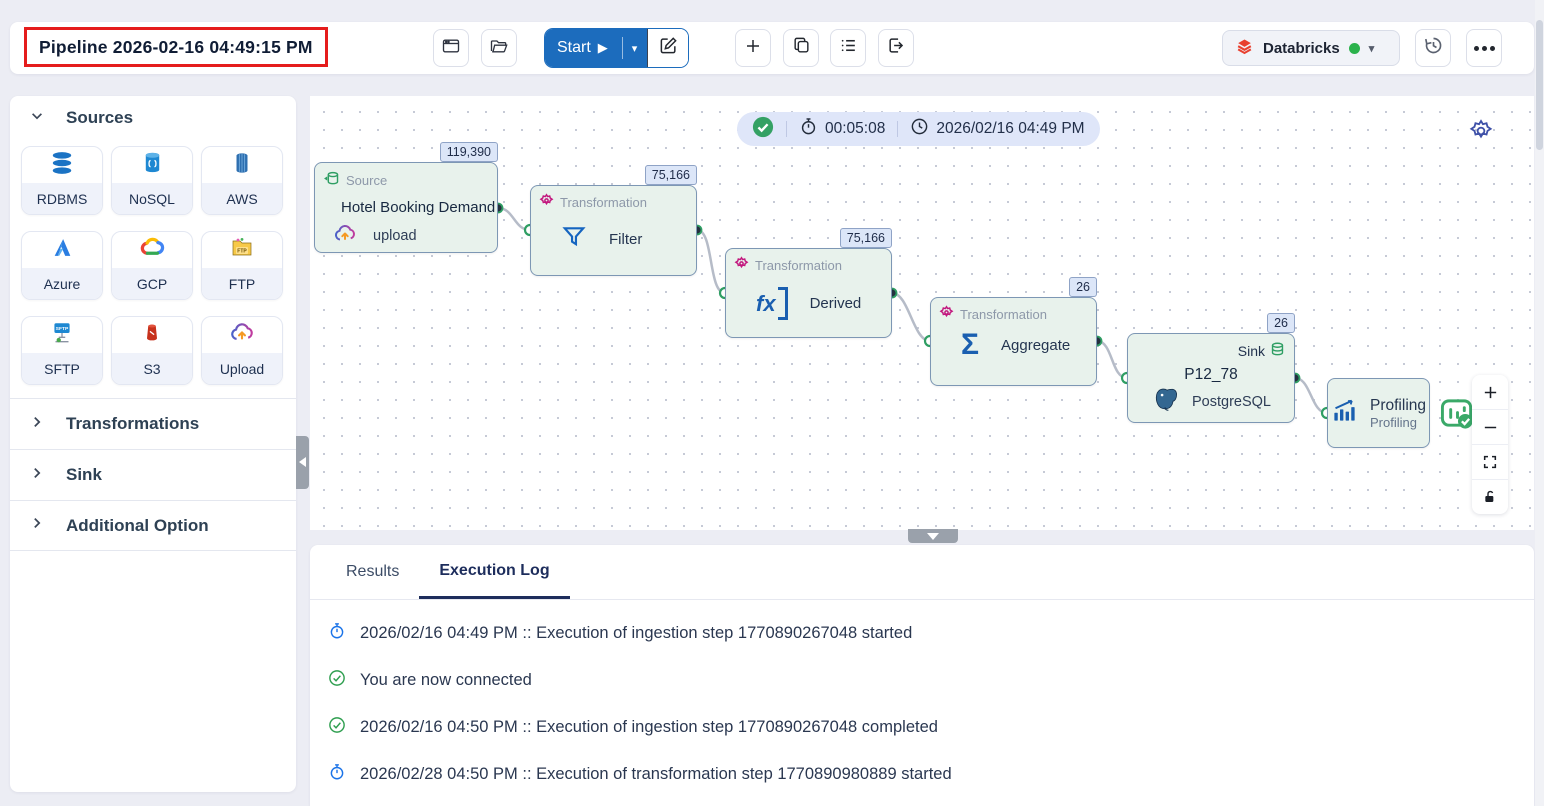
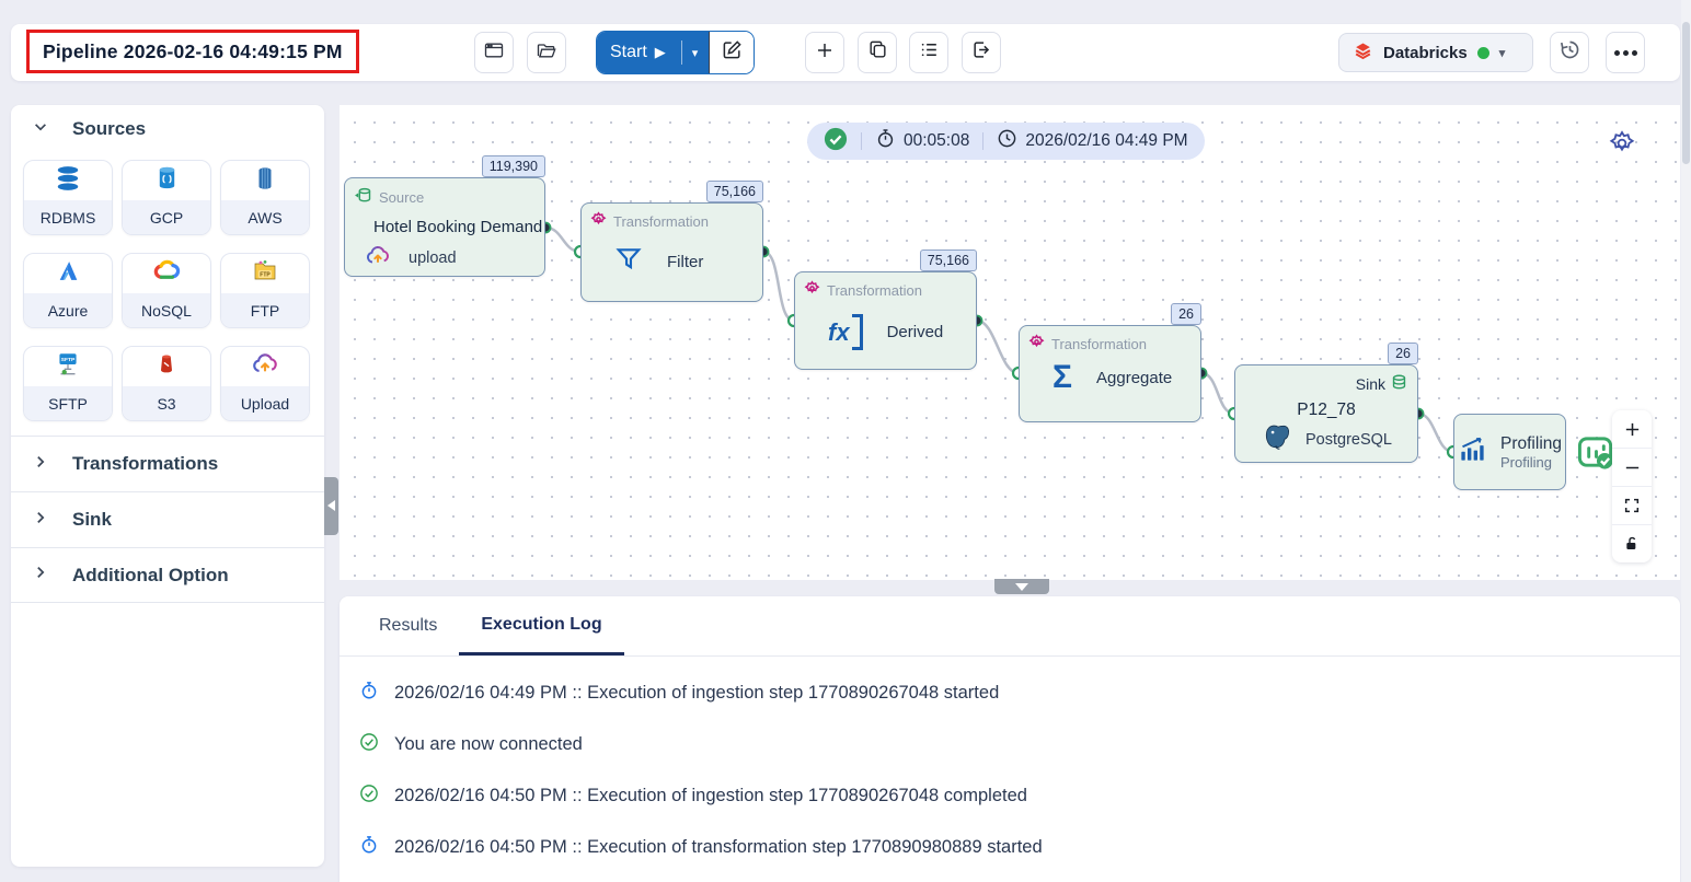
  Pipeline 2026-02-16 04:49:15 PM
  Start
  ▶
  ▾
  Databricks
  ▾
  Sources
  RDBMS
- NoSQL
+ GCP
  AWS
  Azure
- GCP
+ NoSQL
  FTP
  SFTP
  S3
  Upload
  Transformations
  Sink
  Additional Option
  00:05:08
  2026/02/16 04:49 PM
  119,390
  Source
  Hotel Booking Demand
  upload
  75,166
  Transformation
  Filter
  75,166
  Transformation
  fx
  Derived
  26
  Transformation
  Σ
  Aggregate
  26
  Sink
  P12_78
  PostgreSQL
  Profiling
  Profiling
  Results
  Execution Log
  2026/02/16 04:49 PM :: Execution of ingestion step 1770890267048 started
  You are now connected
  2026/02/16 04:50 PM :: Execution of ingestion step 1770890267048 completed
- 2026/02/28 04:50 PM :: Execution of transformation step 1770890980889 started
+ 2026/02/16 04:50 PM :: Execution of transformation step 1770890980889 started
